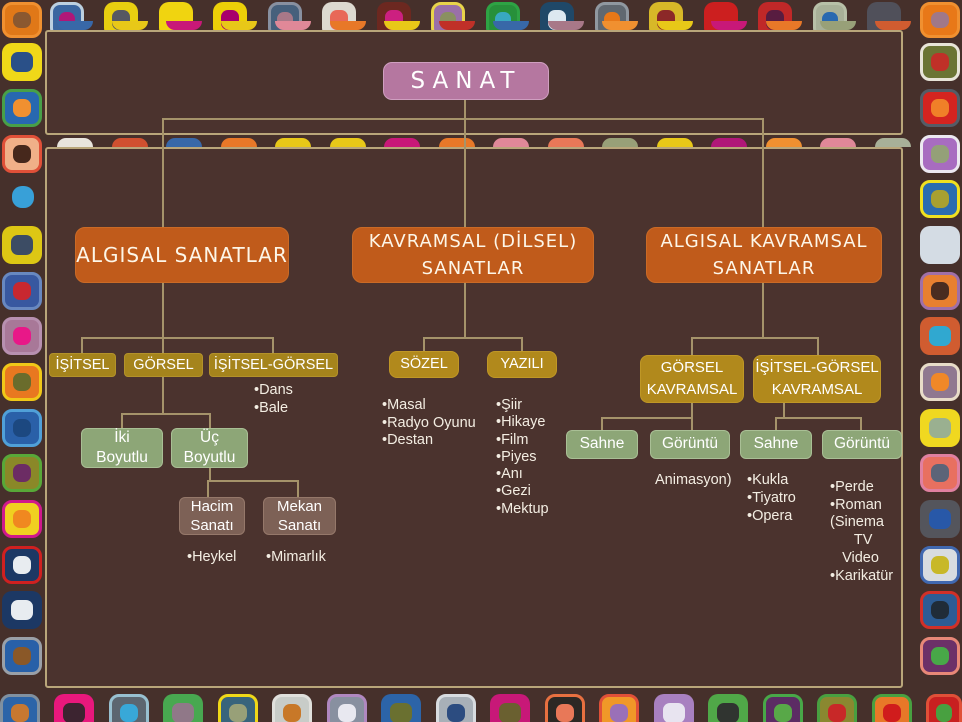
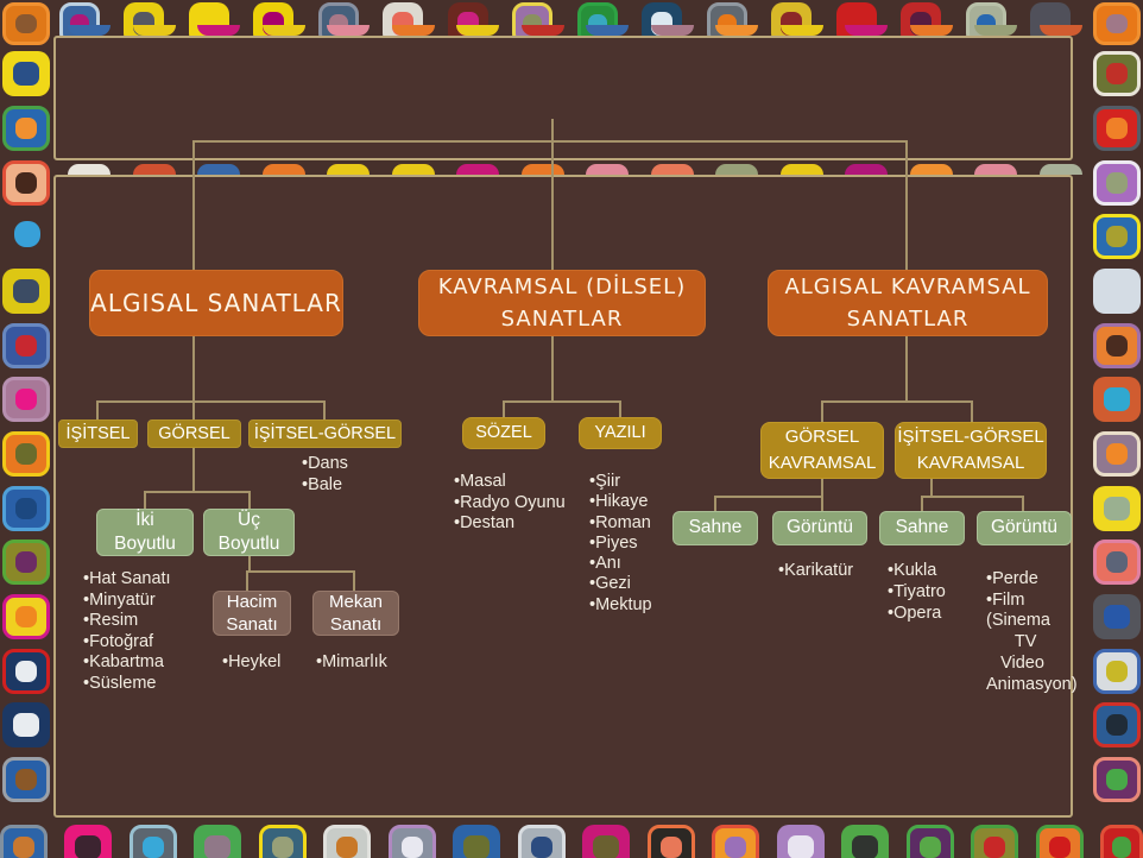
- SANAT
  ALGISAL SANATLAR
  KAVRAMSAL (DİLSEL)
  SANATLAR
  ALGISAL KAVRAMSAL
  SANATLAR
  İŞİTSEL
  GÖRSEL
  İŞİTSEL-GÖRSEL
  SÖZEL
  YAZILI
  GÖRSEL
  KAVRAMSAL
  İŞİTSEL-GÖRSEL
  KAVRAMSAL
  İki
  Boyutlu
  Üç
  Boyutlu
  Hacim
  Sanatı
  Mekan
  Sanatı
  Sahne
  Görüntü
  Sahne
  Görüntü
  •Dans
  •Bale
+ •Hat Sanatı
+ •Minyatür
+ •Resim
+ •Fotoğraf
+ •Kabartma
+ •Süsleme
  •Heykel
  •Mimarlık
  •Masal
  •Radyo Oyunu
  •Destan
  •Şiir
  •Hikaye
- •Film
+ •Roman
  •Piyes
  •Anı
  •Gezi
  •Mektup
- Animasyon)
+ •Karikatür
  •Kukla
  •Tiyatro
  •Opera
  •Perde
- •Roman
+ •Film
  (Sinema
  TV
  Video
- •Karikatür
+ Animasyon)
